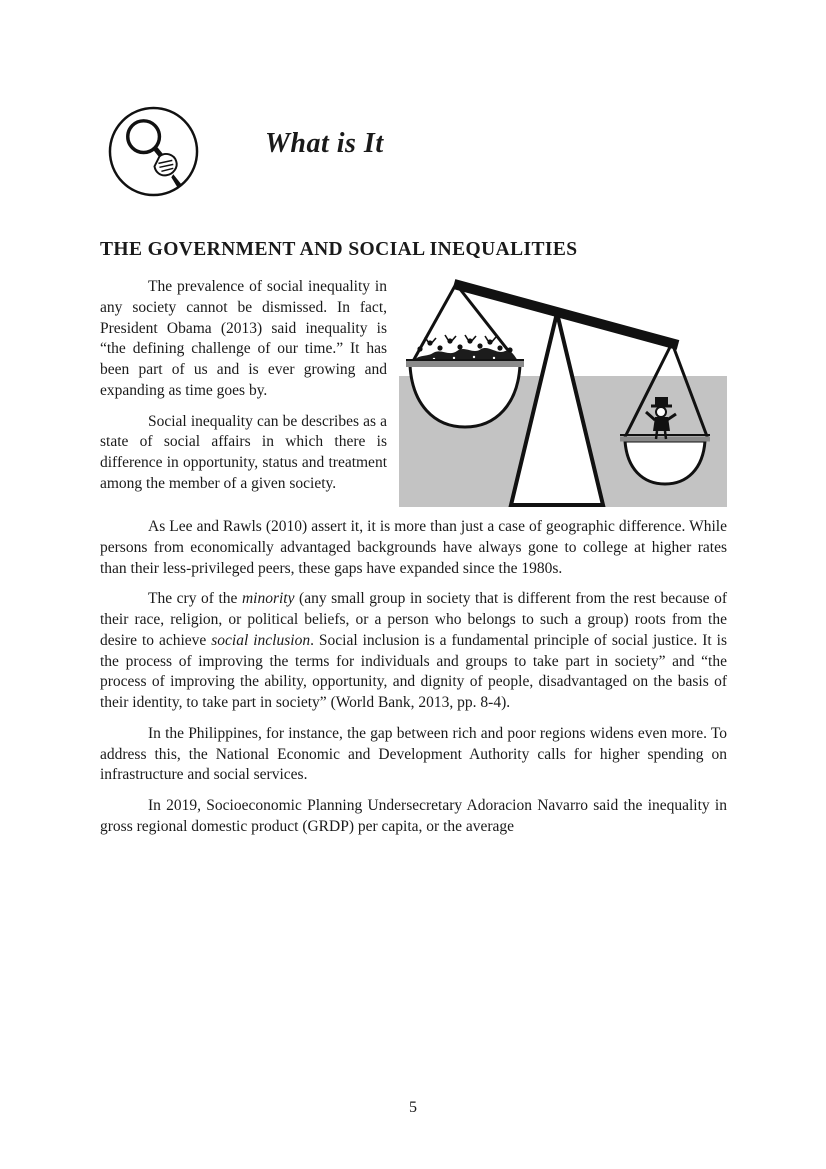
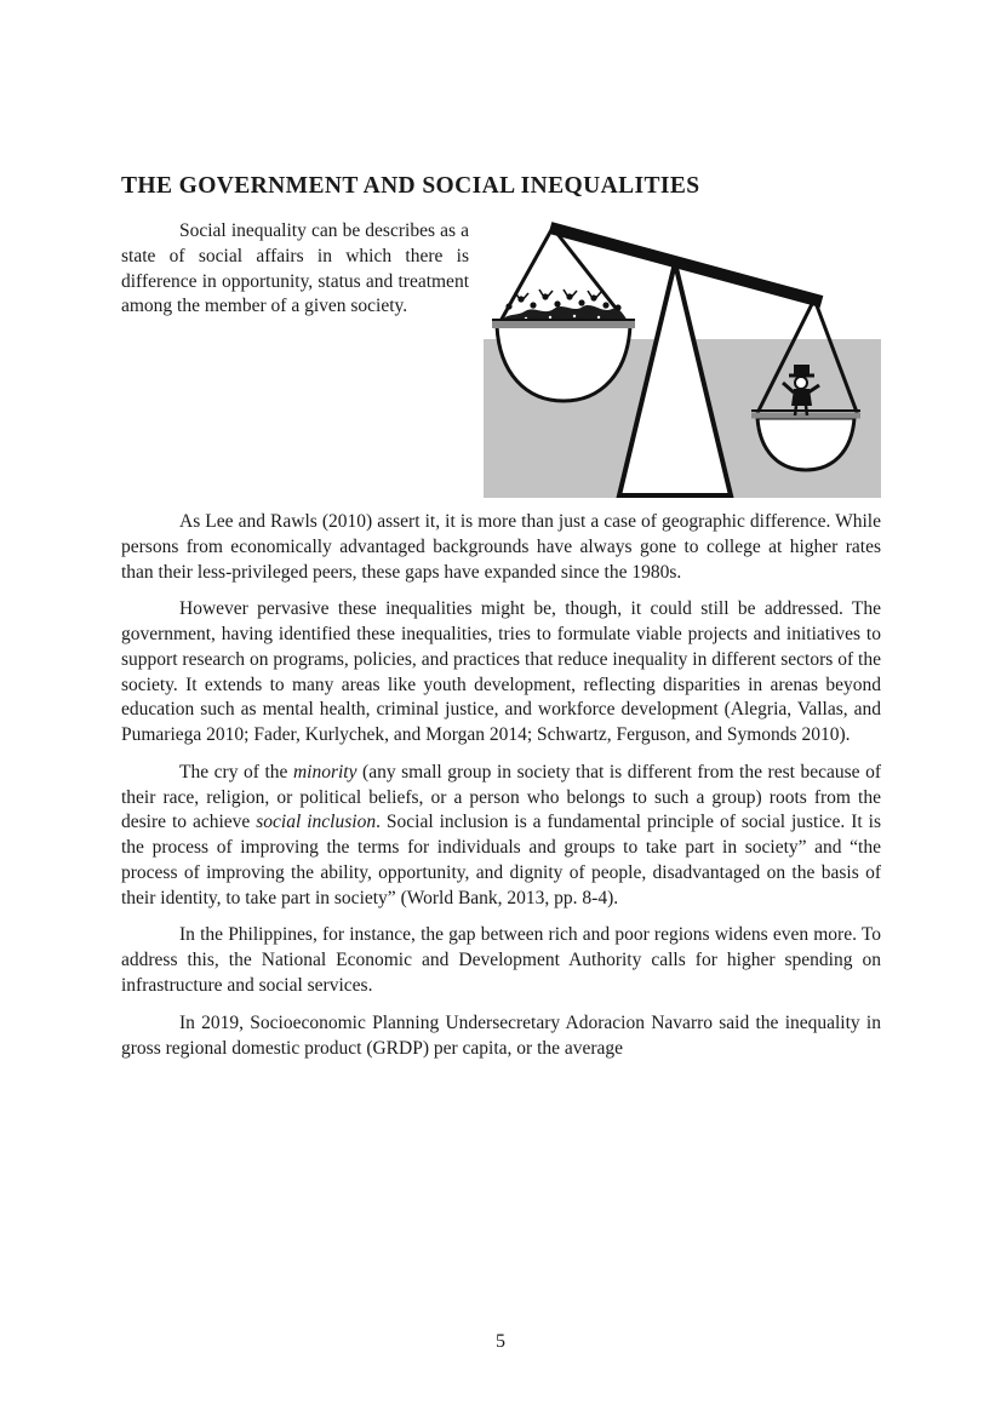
- What is It
  THE GOVERNMENT AND SOCIAL INEQUALITIES
- The prevalence of social inequality in any society cannot be dismissed. In fact, President Obama (2013) said inequality is “the defining challenge of our time.” It has been part of us and is ever growing and expanding as time goes by.
  Social inequality can be describes as a state of social affairs in which there is difference in opportunity, status and treatment among the member of a given society.
  As Lee and Rawls (2010) assert it, it is more than just a case of geographic difference. While persons from economically advantaged backgrounds have always gone to college at higher rates than their less-privileged peers, these gaps have expanded since the 1980s.
+ However pervasive these inequalities might be, though, it could still be addressed. The government, having identified these inequalities, tries to formulate viable projects and initiatives to support research on programs, policies, and practices that reduce inequality in different sectors of the society. It extends to many areas like youth development, reflecting disparities in arenas beyond education such as mental health, criminal justice, and workforce development (Alegria, Vallas, and Pumariega 2010; Fader, Kurlychek, and Morgan 2014; Schwartz, Ferguson, and Symonds 2010).
  The cry of the minority (any small group in society that is different from the rest because of their race, religion, or political beliefs, or a person who belongs to such a group) roots from the desire to achieve social inclusion. Social inclusion is a fundamental principle of social justice. It is the process of improving the terms for individuals and groups to take part in society” and “the process of improving the ability, opportunity, and dignity of people, disadvantaged on the basis of their identity, to take part in society” (World Bank, 2013, pp. 8-4).
  In the Philippines, for instance, the gap between rich and poor regions widens even more. To address this, the National Economic and Development Authority calls for higher spending on infrastructure and social services.
  In 2019, Socioeconomic Planning Undersecretary Adoracion Navarro said the inequality in gross regional domestic product (GRDP) per capita, or the average
  5
